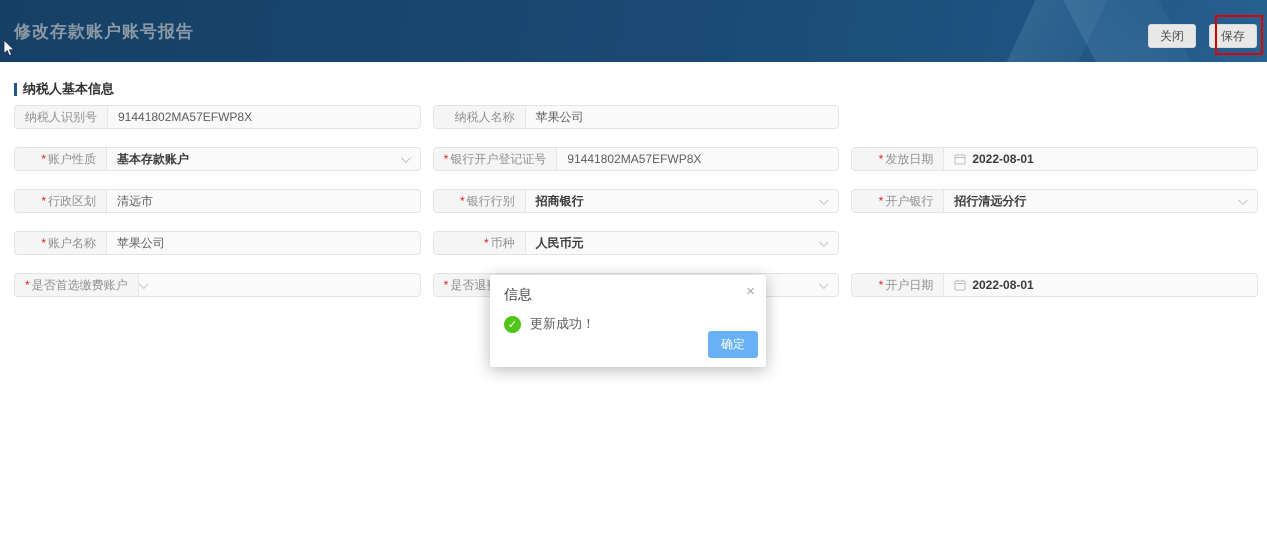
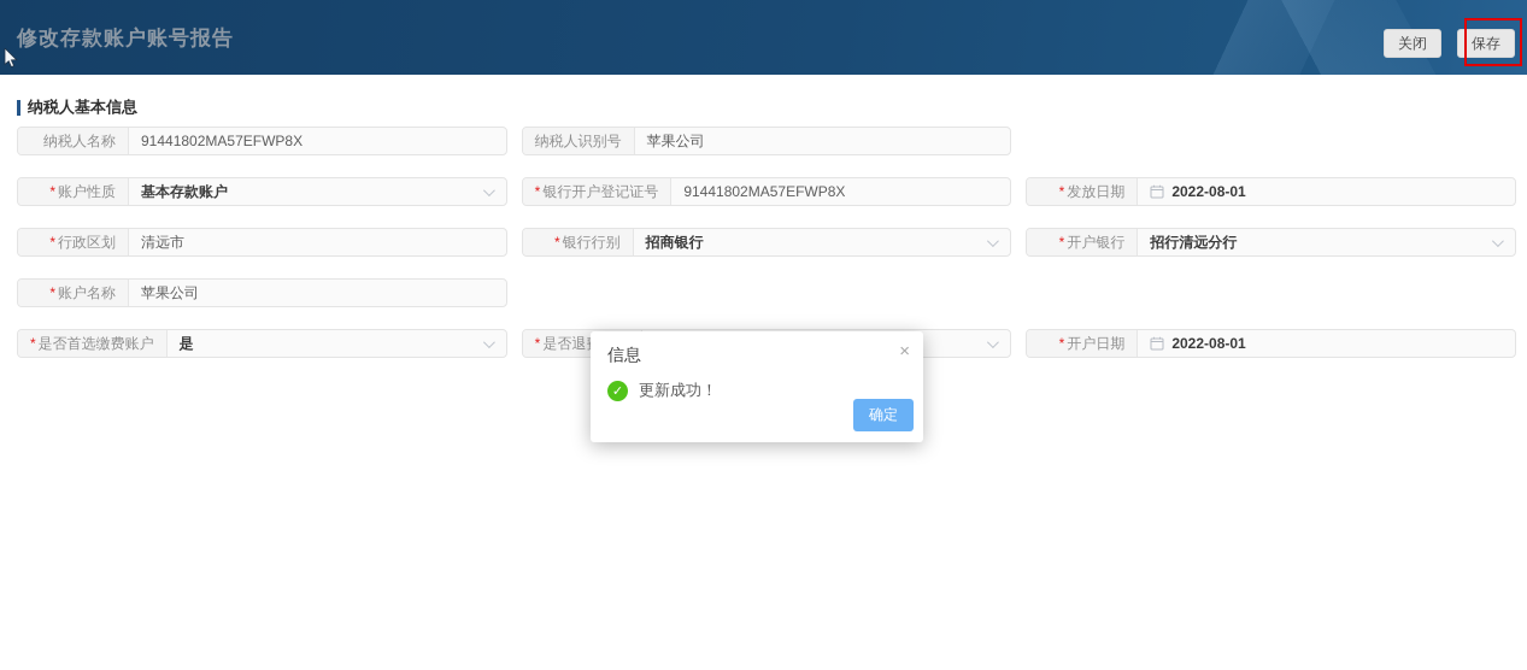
  修改存款账户账号报告
  关闭
  保存
  纳税人基本信息
- 纳税人识别号
+ 纳税人名称
  91441802MA57EFWP8X
- 纳税人名称
+ 纳税人识别号
  苹果公司
  账户性质
  基本存款账户
  银行开户登记证号
  91441802MA57EFWP8X
  发放日期
  2022-08-01
  行政区划
  清远市
  银行行别
  招商银行
  开户银行
  招行清远分行
  账户名称
  苹果公司
- 币种
- 人民币元
  是否首选缴费账户
+ 是
  开户日期
  2022-08-01
  信息
  ×
  更新成功！
  确定
